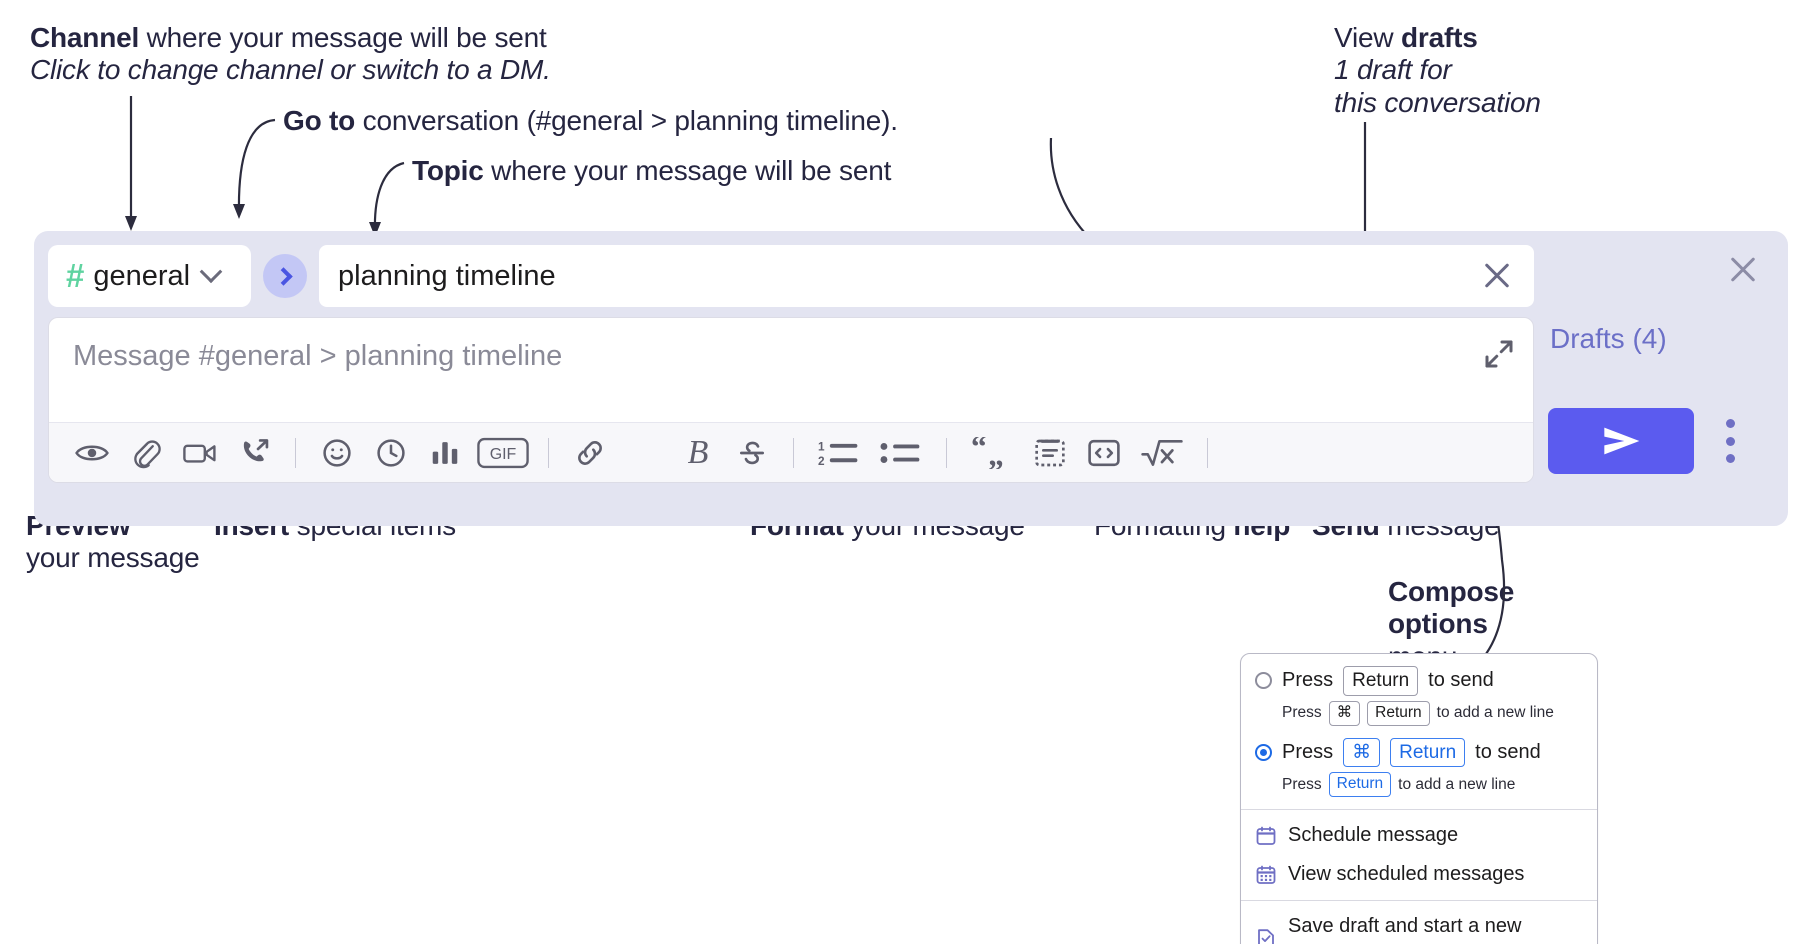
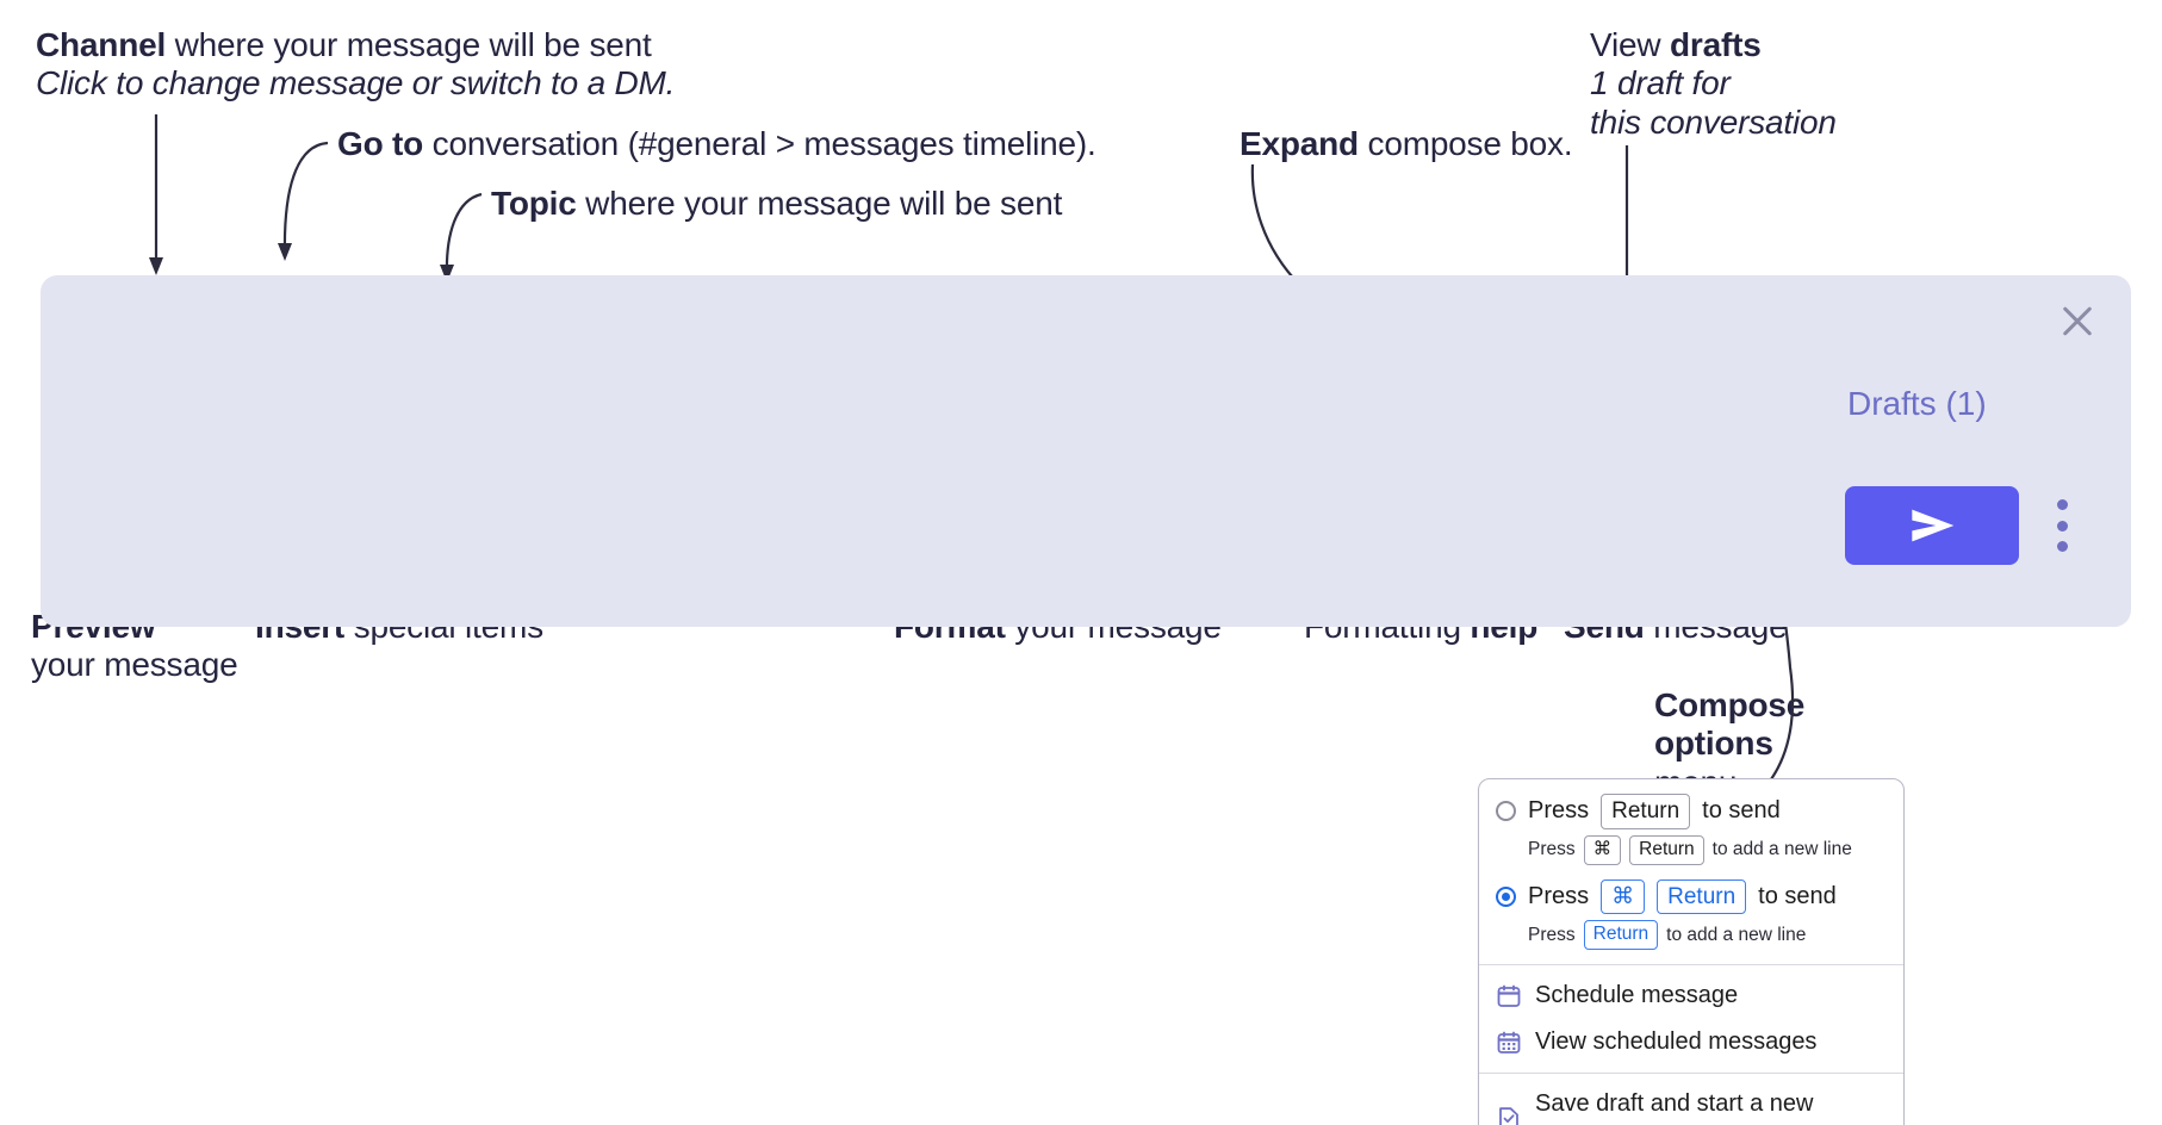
  Channel where your message will be sent
- Click to change channel or switch to a DM.
+ Click to change message or switch to a DM.
- Go to conversation (#general > planning timeline).
+ Go to conversation (#general > messages timeline).
  Topic where your message will be sent
+ Expand compose box.
  View drafts
  1 draft for
  this conversation
  your message
  Compose
  options
- #
- general
- planning timeline
- Message #general > planning timeline
- GIF
- B
- 1
- 2
- “
- „
- Drafts (4)
+ Drafts (1)
  Press
  Return
  to send
  Press
  ⌘
  Return
  to add a new line
  Press
  ⌘
  Return
  to send
  Press
  Return
  to add a new line
  Schedule message
  View scheduled messages
  Save draft and start a new
